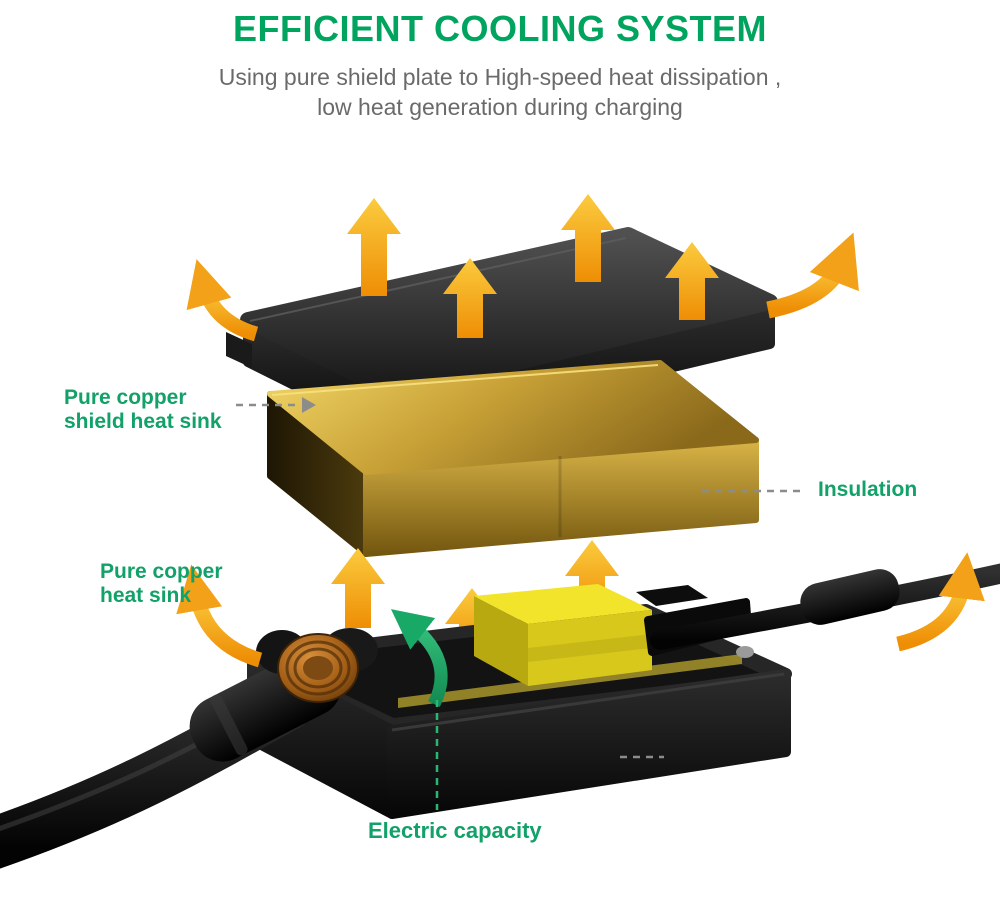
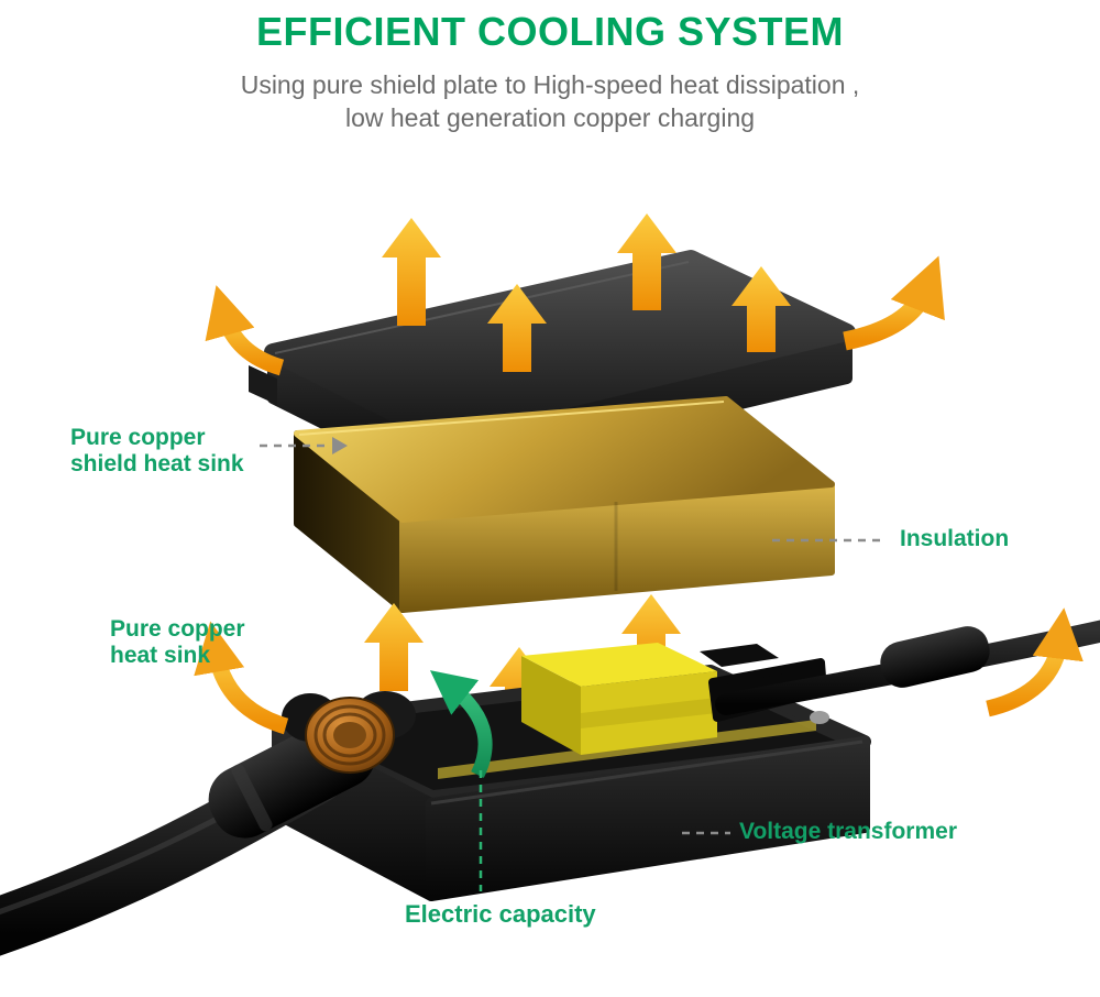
  EFFICIENT COOLING SYSTEM
  Using pure shield plate to High-speed heat dissipation ,
- low heat generation during charging
+ low heat generation copper charging
  Pure copper
  shield heat sink
  Insulation
  Pure copper
  heat sink
+ Voltage transformer
  Electric capacity
